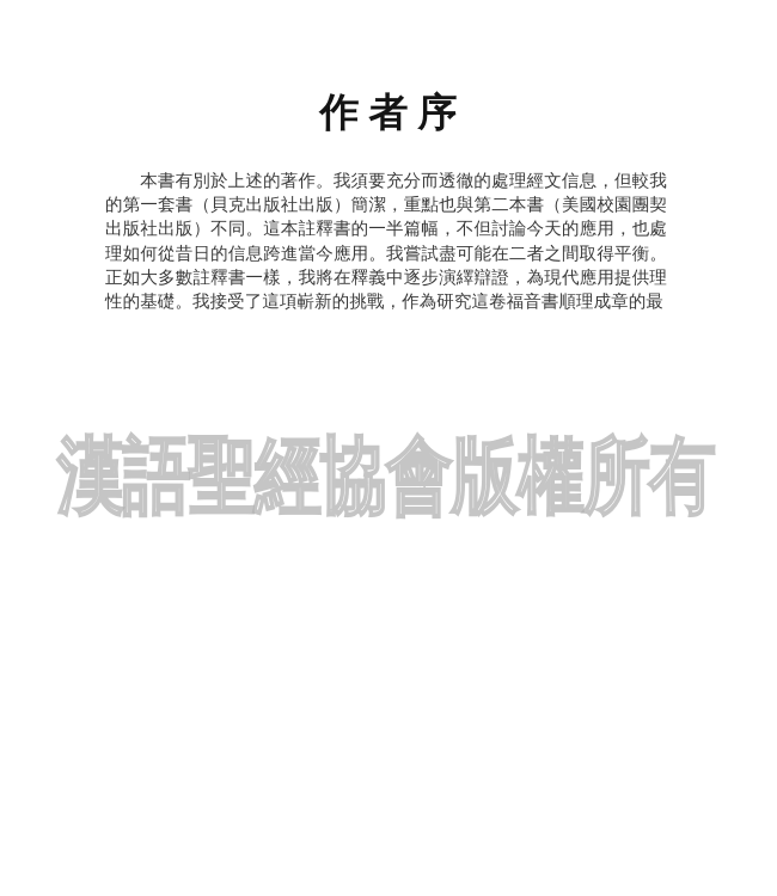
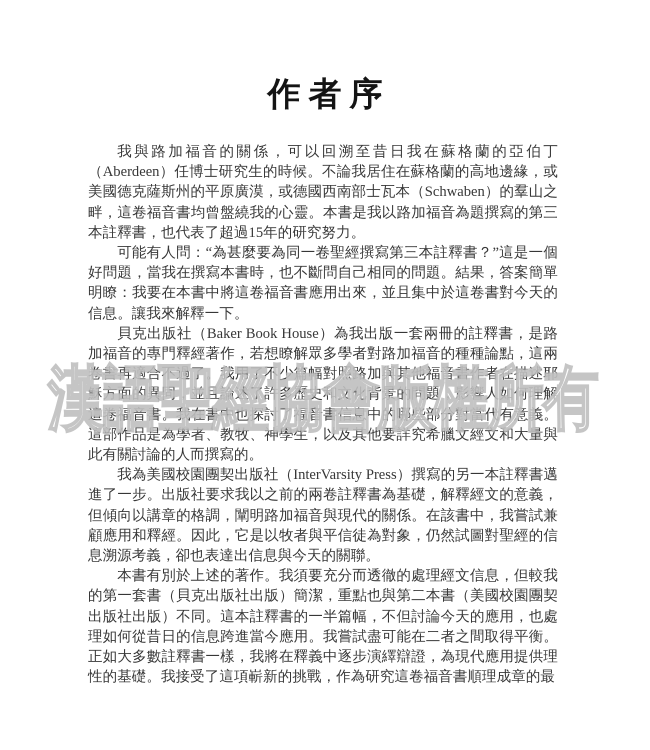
  作者序
+ 我與路加福音的關係，可以回溯至昔日我在蘇格蘭的亞伯丁（Aberdeen）任博士研究生的時候。不論我居住在蘇格蘭的高地邊緣，或美國德克薩斯州的平原廣漠，或德國西南部士瓦本（Schwaben）的羣山之畔，這卷福音書均曾盤繞我的心靈。本書是我以路加福音為題撰寫的第三本註釋書，也代表了超過15年的研究努力。
+ 可能有人問：“為甚麼要為同一卷聖經撰寫第三本註釋書？”這是一個好問題，當我在撰寫本書時，也不斷問自己相同的問題。結果，答案簡單明瞭：我要在本書中將這卷福音書應用出來，並且集中於這卷書對今天的信息。讓我來解釋一下。
+ 貝克出版社（Baker Book House）為我出版一套兩冊的註釋書，是路加福音的專門釋經著作，若想瞭解眾多學者對路加福音的種種論點，這兩卷書再適合不過了。我用了不少篇幅對照路加與其他福音書作者在描述耶穌方面的異同，並且論述了許多歷史和文化背景的問題，影響人如何理解這卷福音書。我在書中也探討了福音書信息中的哪些部分對當代有意義。這部作品是為學者、教牧、神學生，以及其他要詳究希臘文經文和大量與此有關討論的人而撰寫的。
+ 我為美國校園團契出版社（InterVarsity Press）撰寫的另一本註釋書邁進了一步。出版社要求我以之前的兩卷註釋書為基礎，解釋經文的意義，但傾向以講章的格調，闡明路加福音與現代的關係。在該書中，我嘗試兼顧應用和釋經。因此，它是以牧者與平信徒為對象，仍然試圖對聖經的信息溯源考義，卻也表達出信息與今天的關聯。
  本書有別於上述的著作。我須要充分而透徹的處理經文信息，但較我的第一套書（貝克出版社出版）簡潔，重點也與第二本書（美國校園團契出版社出版）不同。這本註釋書的一半篇幅，不但討論今天的應用，也處理如何從昔日的信息跨進當今應用。我嘗試盡可能在二者之間取得平衡。正如大多數註釋書一樣，我將在釋義中逐步演繹辯證，為現代應用提供理性的基礎。我接受了這項嶄新的挑戰，作為研究這卷福音書順理成章的最
  漢語聖經協會版權所有
